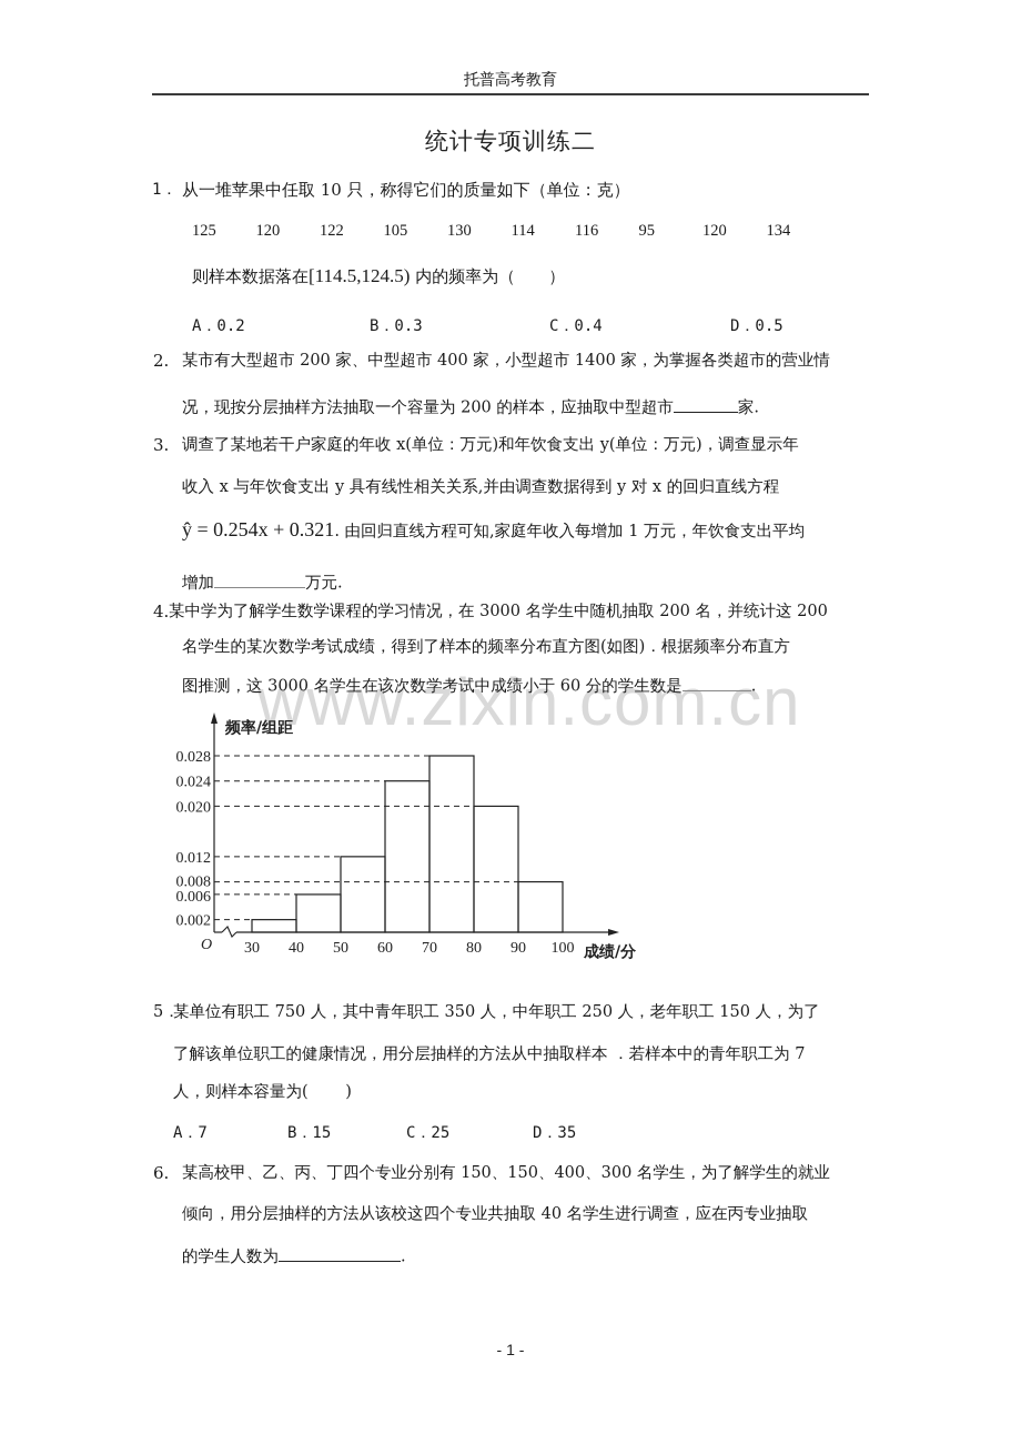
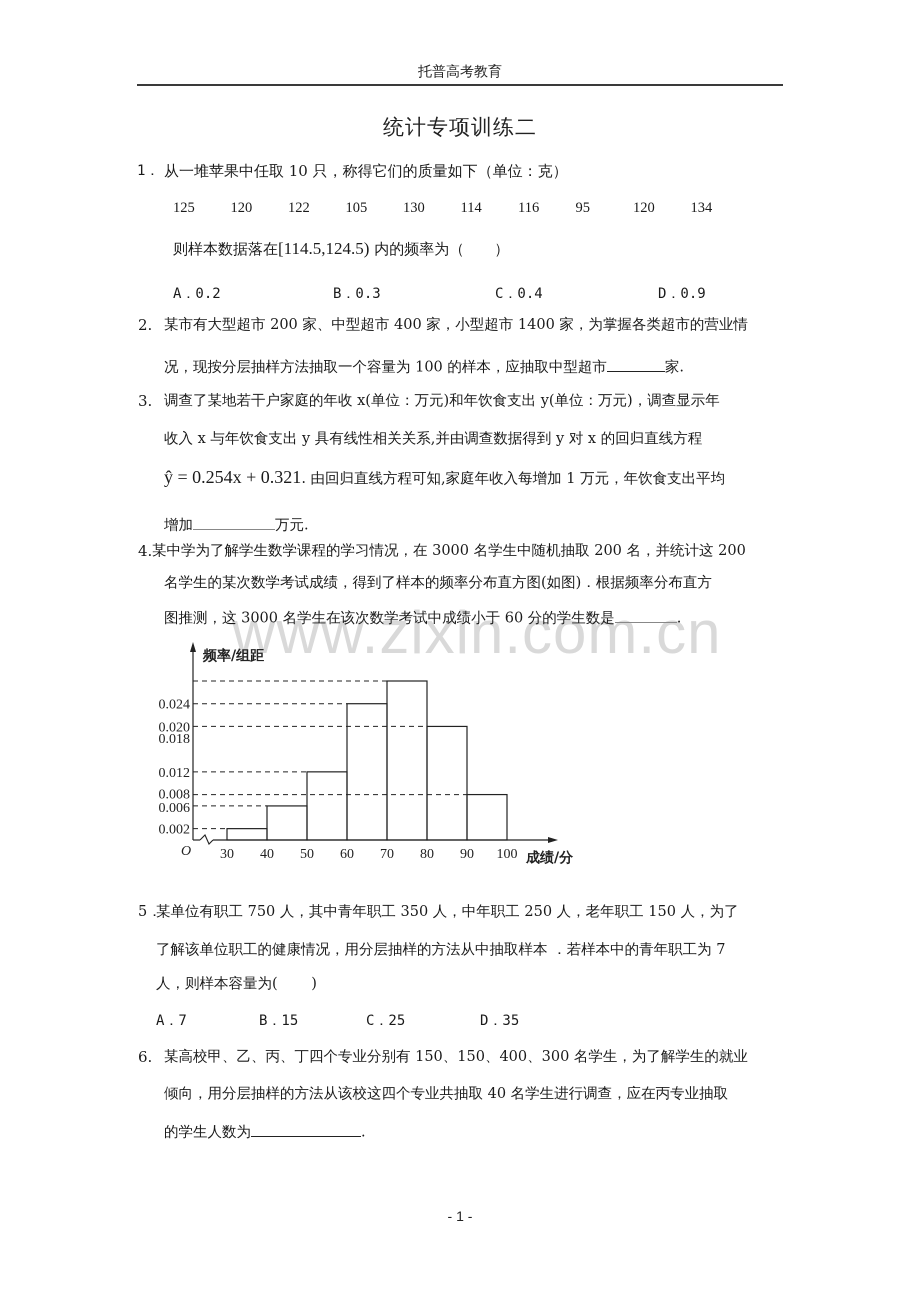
  托普高考教育
  统计专项训练二
  www.zixin.com.cn
  1．
  从一堆苹果中任取 10 只，称得它们的质量如下（单位：克）
  125 120 122 105 130 114 116 95 120 134
  则样本数据落在[114.5,124.5) 内的频率为（ ）
  A．0.2
  B．0.3
  C．0.4
- D．0.5
+ D．0.9
  2.
  某市有大型超市 200 家、中型超市 400 家，小型超市 1400 家，为掌握各类超市的营业情
- 况，现按分层抽样方法抽取一个容量为 200 的样本，应抽取中型超市 家.
+ 况，现按分层抽样方法抽取一个容量为 100 的样本，应抽取中型超市 家.
  3.
  调查了某地若干户家庭的年收 x(单位：万元)和年饮食支出 y(单位：万元)，调查显示年
  收入 x 与年饮食支出 y 具有线性相关关系,并由调查数据得到 y 对 x 的回归直线方程
  ŷ = 0.254x + 0.321. 由回归直线方程可知,家庭年收入每增加 1 万元，年饮食支出平均
  增加 万元.
  4.
  某中学为了解学生数学课程的学习情况，在 3000 名学生中随机抽取 200 名，并统计这 200
  名学生的某次数学考试成绩，得到了样本的频率分布直方图(如图)．根据频率分布直方
  图推测，这 3000 名学生在该次数学考试中成绩小于 60 分的学生数是 .
  0.002
  0.006
  0.008
  0.012
  0.020
  0.024
- 0.028
+ 0.018
  30
  40
  50
  60
  70
  80
  90
  100
  O
  频率/组距
  成绩/分
  5．
  某单位有职工 750 人，其中青年职工 350 人，中年职工 250 人，老年职工 150 人，为了
  了解该单位职工的健康情况，用分层抽样的方法从中抽取样本 ．若样本中的青年职工为 7
  人，则样本容量为( )
  A．7
  B．15
  C．25
  D．35
  6.
  某高校甲、乙、丙、丁四个专业分别有 150、150、400、300 名学生，为了解学生的就业
  倾向，用分层抽样的方法从该校这四个专业共抽取 40 名学生进行调查，应在丙专业抽取
  的学生人数为 .
  - 1 -
